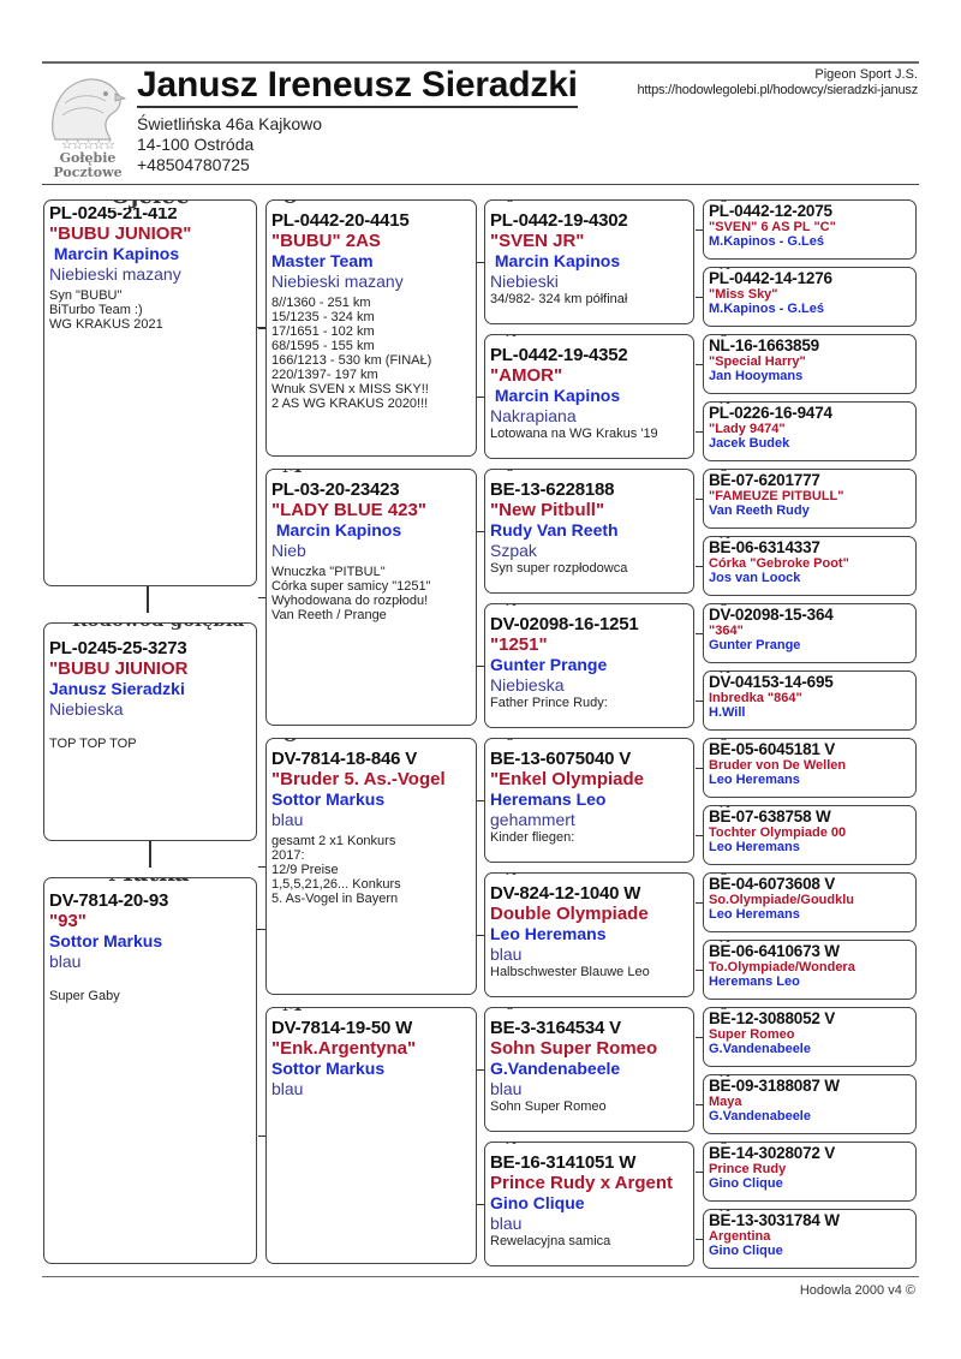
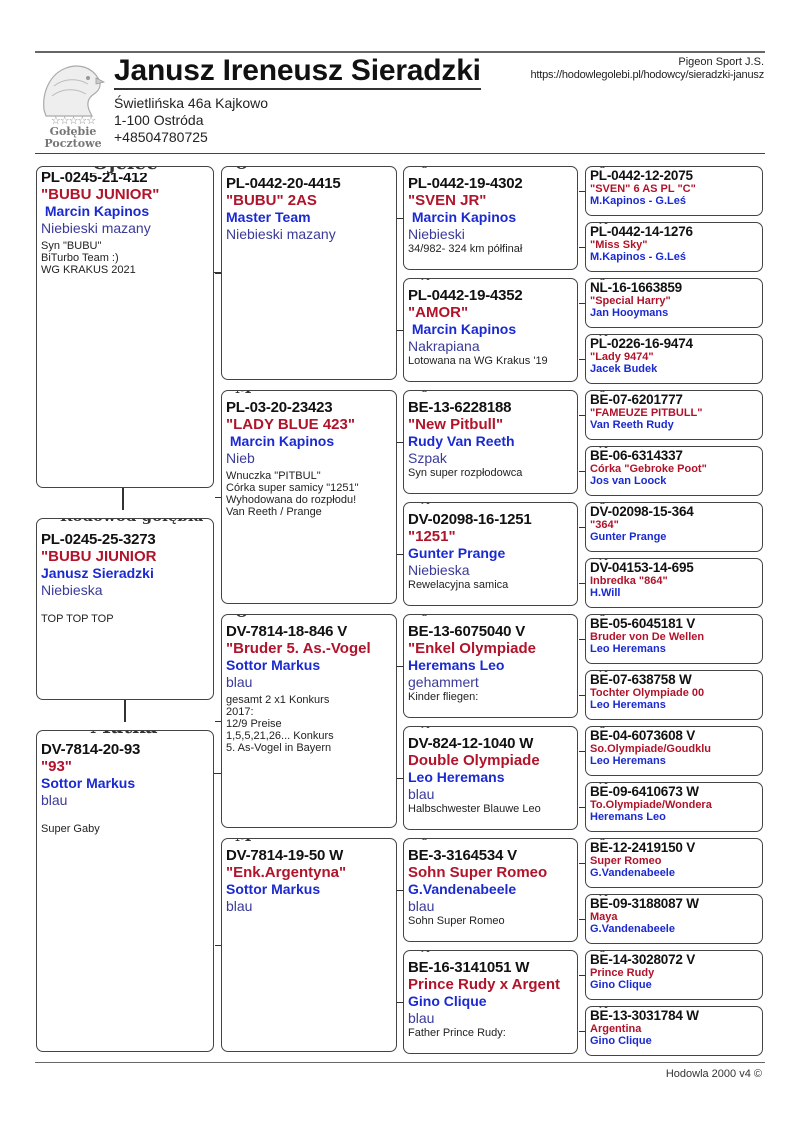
  ☆☆☆☆☆
  Gołębie
  Pocztowe
  Janusz Ireneusz Sieradzki
  Świetlińska 46a Kajkowo
- 14-100 Ostróda
+ 1-100 Ostróda
  +48504780725
  Pigeon Sport J.S.
  https://hodowlegolebi.pl/hodowcy/sieradzki-janusz
  PL-0245-21-412
  "BUBU JUNIOR"
  Marcin Kapinos
  Niebieski mazany
  Syn "BUBU"
  BiTurbo Team :)
  WG KRAKUS 2021
  PL-0245-25-3273
  "BUBU JIUNIOR
  Janusz Sieradzki
  Niebieska
  TOP TOP TOP
  DV-7814-20-93
  "93"
  Sottor Markus
  blau
  Super Gaby
  PL-0442-20-4415
  "BUBU" 2AS
  Master Team
  Niebieski mazany
- 8//1360 - 251 km
- 15/1235 - 324 km
- 17/1651 - 102 km
- 68/1595 - 155 km
- 166/1213 - 530 km (FINAŁ)
- 220/1397- 197 km
- Wnuk SVEN x MISS SKY!!
- 2 AS WG KRAKUS 2020!!!
  PL-03-20-23423
  "LADY BLUE 423"
  Marcin Kapinos
  Nieb
  Wnuczka "PITBUL"
  Córka super samicy "1251"
  Wyhodowana do rozpłodu!
  Van Reeth / Prange
  DV-7814-18-846 V
  "Bruder 5. As.-Vogel
  Sottor Markus
  blau
  gesamt 2 x1 Konkurs
  2017:
  12/9 Preise
  1,5,5,21,26... Konkurs
  5. As-Vogel in Bayern
  DV-7814-19-50 W
  "Enk.Argentyna"
  Sottor Markus
  blau
  PL-0442-19-4302
  "SVEN JR"
  Marcin Kapinos
  Niebieski
  34/982- 324 km półfinał
  PL-0442-19-4352
  "AMOR"
  Marcin Kapinos
  Nakrapiana
  Lotowana na WG Krakus '19
  BE-13-6228188
  "New Pitbull"
  Rudy Van Reeth
  Szpak
  Syn super rozpłodowca
  DV-02098-16-1251
  "1251"
  Gunter Prange
  Niebieska
- Father Prince Rudy:
+ Rewelacyjna samica
  BE-13-6075040 V
  "Enkel Olympiade
  Heremans Leo
  gehammert
  Kinder fliegen:
  DV-824-12-1040 W
  Double Olympiade
  Leo Heremans
  blau
  Halbschwester Blauwe Leo
  BE-3-3164534 V
  Sohn Super Romeo
  G.Vandenabeele
  blau
  Sohn Super Romeo
  BE-16-3141051 W
  Prince Rudy x Argent
  Gino Clique
  blau
- Rewelacyjna samica
+ Father Prince Rudy:
  PL-0442-12-2075
  "SVEN" 6 AS PL "C"
  M.Kapinos - G.Leś
  PL-0442-14-1276
  "Miss Sky"
  M.Kapinos - G.Leś
  NL-16-1663859
  "Special Harry"
  Jan Hooymans
  PL-0226-16-9474
  "Lady 9474"
  Jacek Budek
  BE-07-6201777
  "FAMEUZE PITBULL"
  Van Reeth Rudy
  BE-06-6314337
  Córka "Gebroke Poot"
  Jos van Loock
  DV-02098-15-364
  "364"
  Gunter Prange
  DV-04153-14-695
  Inbredka "864"
  H.Will
  BE-05-6045181 V
  Bruder von De Wellen
  Leo Heremans
  BE-07-638758 W
  Tochter Olympiade 00
  Leo Heremans
  BE-04-6073608 V
  So.Olympiade/Goudklu
  Leo Heremans
- BE-06-6410673 W
+ BE-09-6410673 W
  To.Olympiade/Wondera
  Heremans Leo
- BE-12-3088052 V
+ BE-12-2419150 V
  Super Romeo
  G.Vandenabeele
  BE-09-3188087 W
  Maya
  G.Vandenabeele
  BE-14-3028072 V
  Prince Rudy
  Gino Clique
  BE-13-3031784 W
  Argentina
  Gino Clique
  Hodowla 2000 v4 ©
